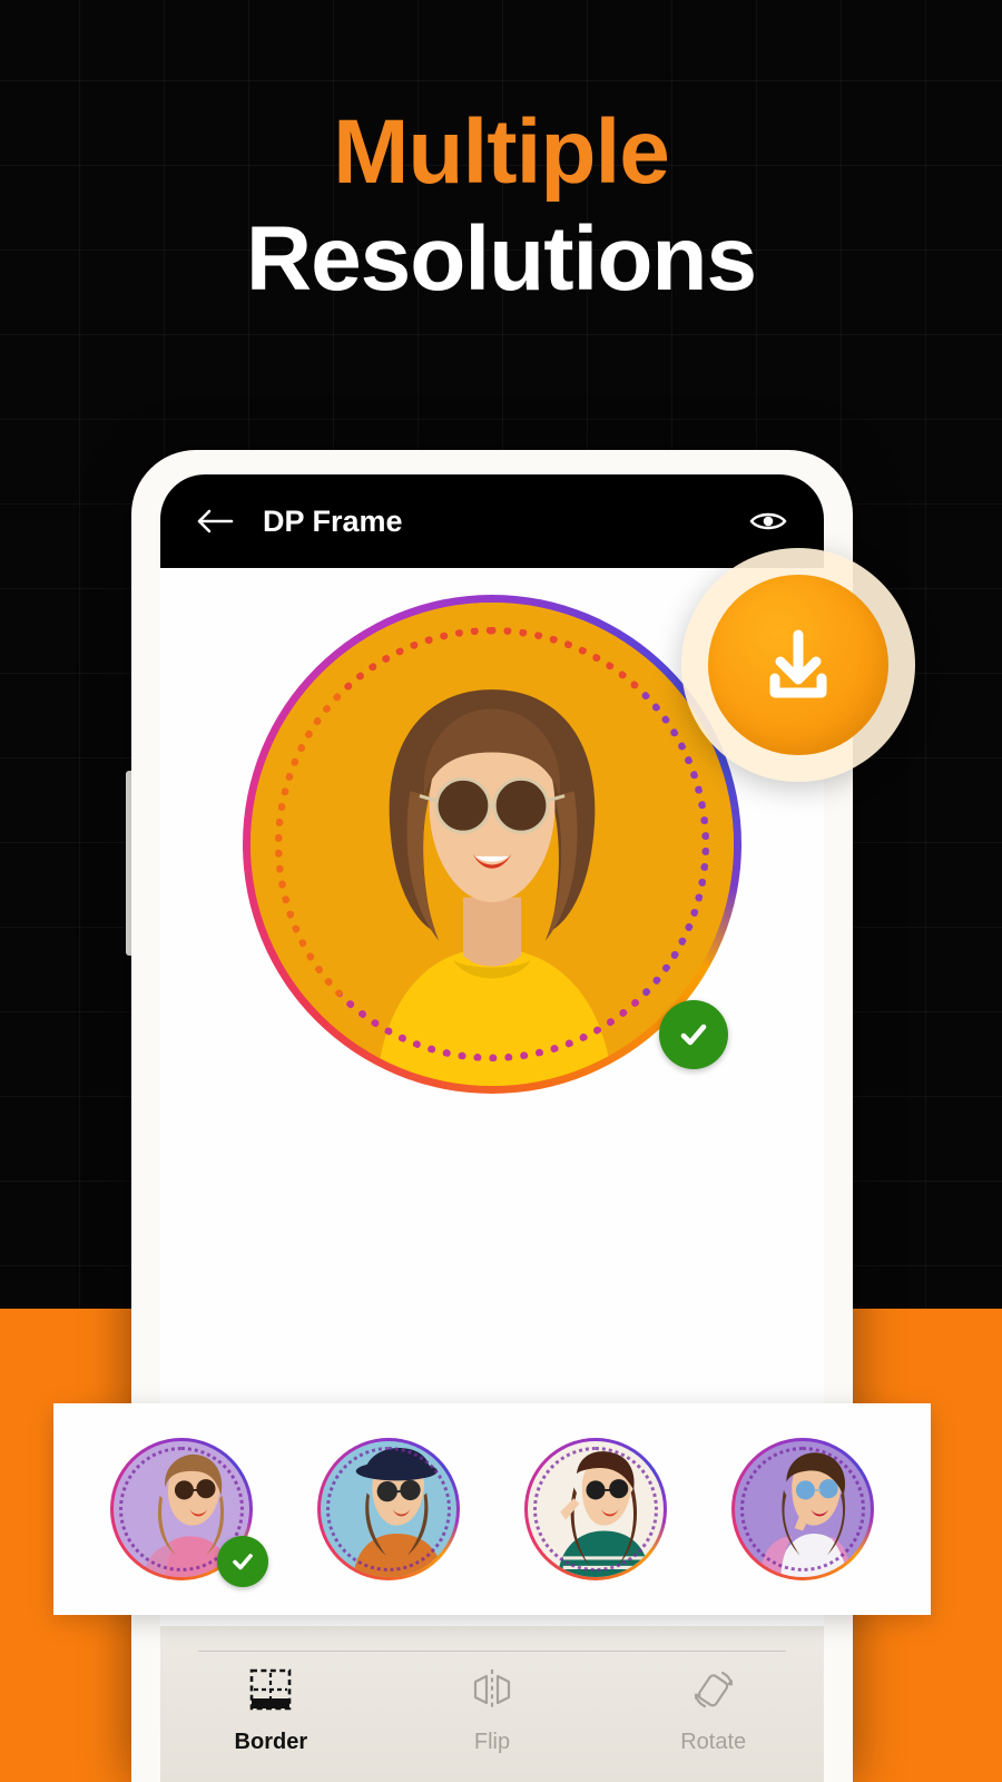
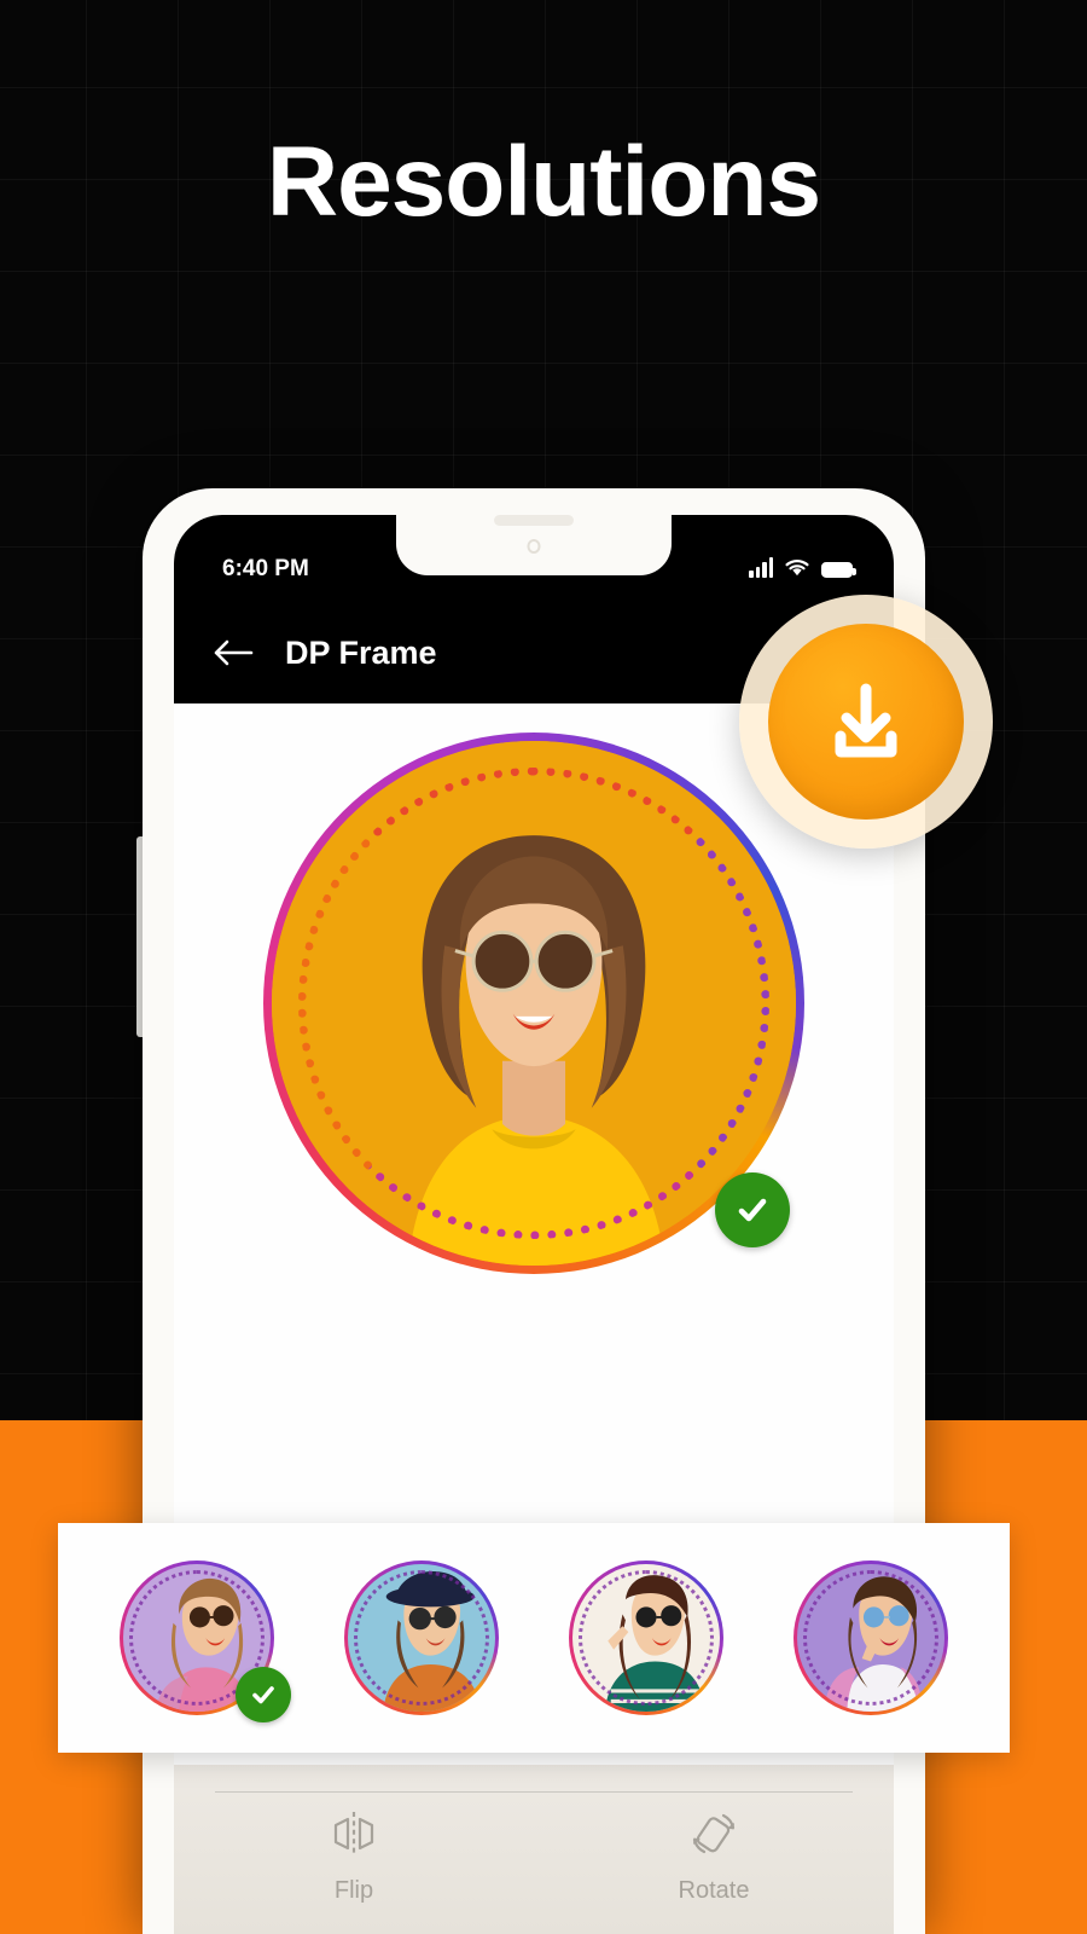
- Multiple
  Resolutions
+ 6:40 PM
  DP Frame
- Border
  Flip
  Rotate
